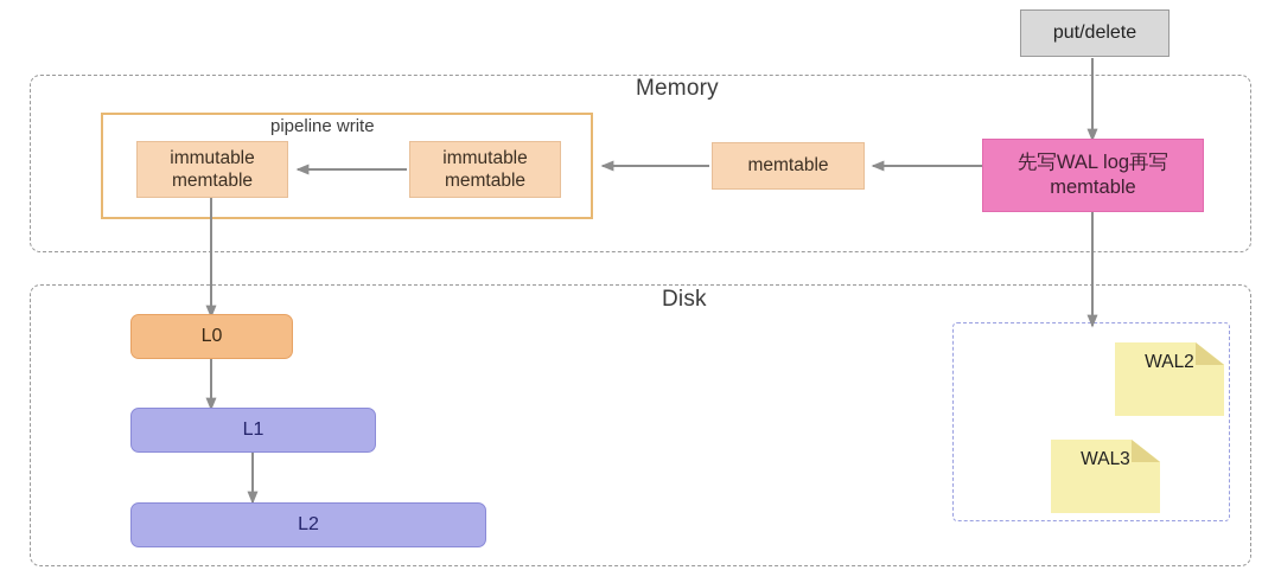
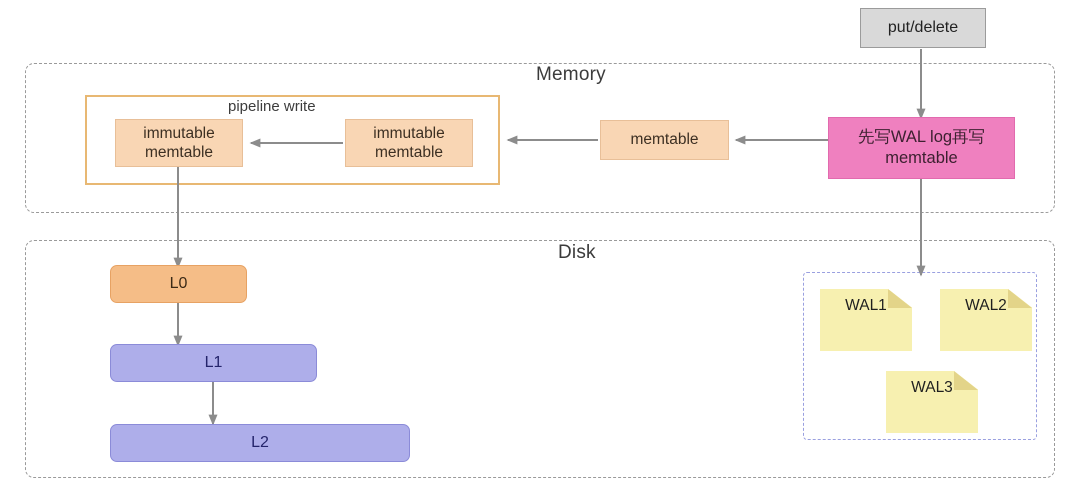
  Memory
  Disk
  pipeline write
  put/delete
  先写WAL log再写
  memtable
  memtable
  immutable
  memtable
  immutable
  memtable
  L0
  L1
  L2
+ WAL1
  WAL2
  WAL3
